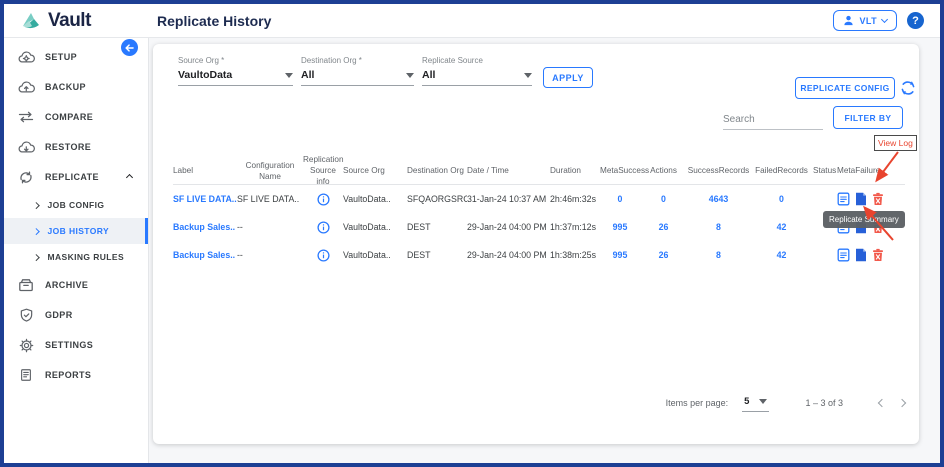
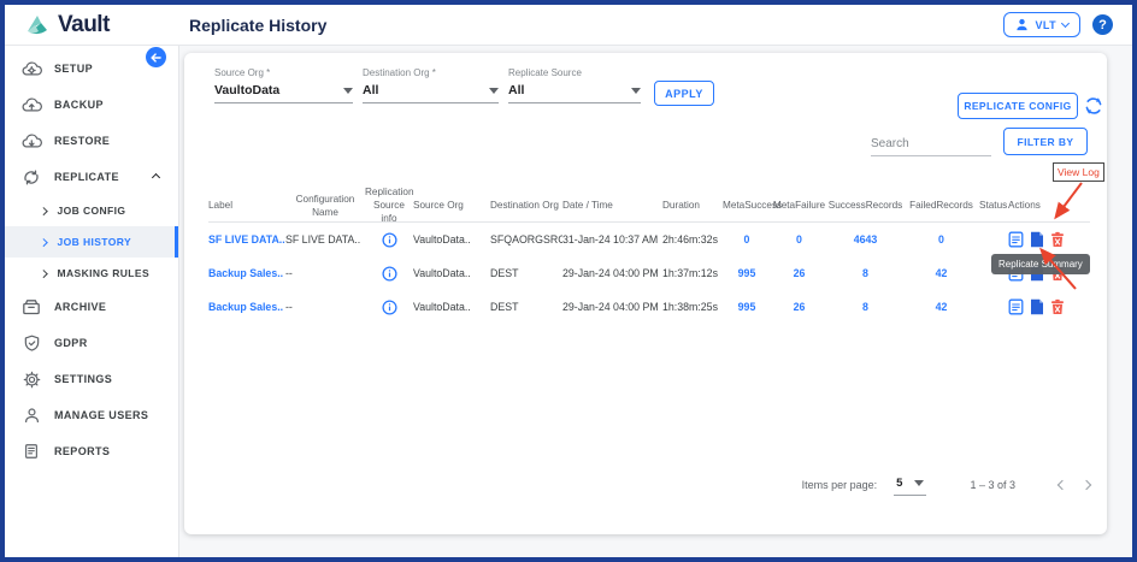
  Vault
  Replicate History
  VLT
  ?
  SETUP
  BACKUP
- COMPARE
  RESTORE
  REPLICATE
  JOB CONFIG
  JOB HISTORY
  MASKING RULES
  ARCHIVE
  GDPR
  SETTINGS
+ MANAGE USERS
  REPORTS
  Source Org *
  VaultoData
  Destination Org *
  All
  Replicate Source
  All
  APPLY
  REPLICATE CONFIG
  Search
  FILTER BY
  View Log
  Label
  Configuration Name
  Replication Source info
  Source Org
  Destination Org
  Date / Time
  Duration
  MetaSucce
- Actions
+ MetaFailure
  SuccessRecords
  FailedRecords
  Status
- MetaFailure
+ Actions
  SF LIVE DATA..
  SF LIVE DATA..
  VaultoData..
  SFQAORGSRC
  31-Jan-24 10:37 AM
  2h:46m:32s
  0
  0
  4643
  0
  Backup Sales..
  --
  VaultoData..
  DEST
  29-Jan-24 04:00 PM
  1h:37m:12s
  995
  26
  8
  42
  Backup Sales..
  --
  VaultoData..
  DEST
  29-Jan-24 04:00 PM
  1h:38m:25s
  995
  26
  8
  42
  Replicate Summary
  Items per page:
  5
  1 – 3 of 3
